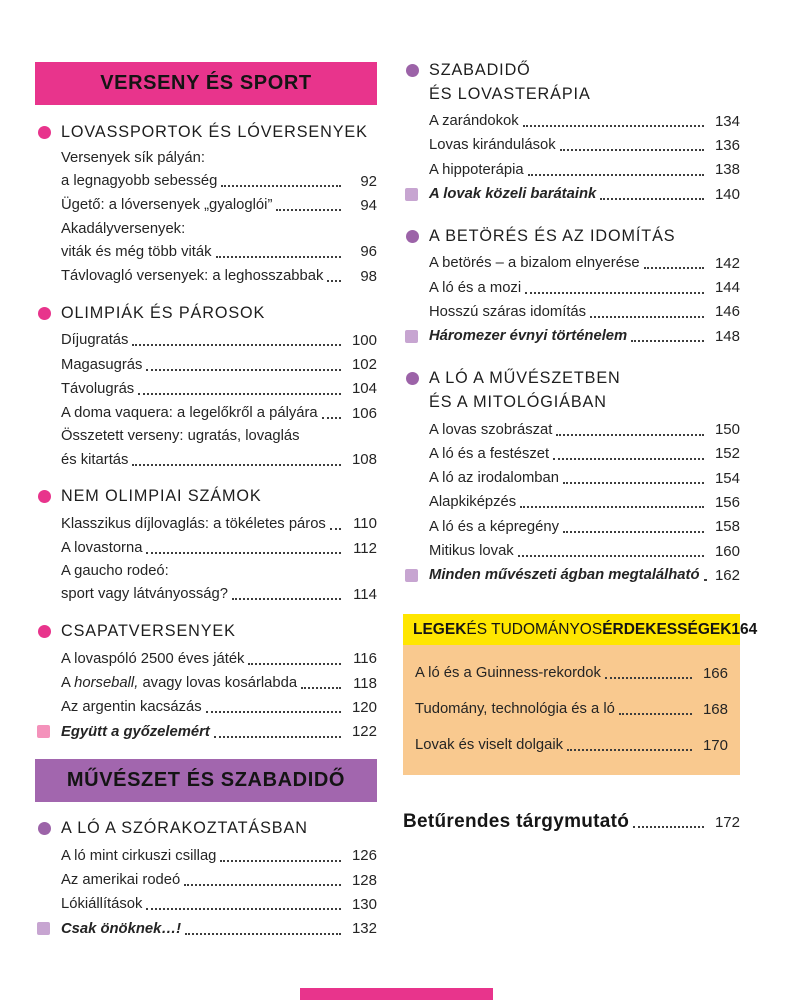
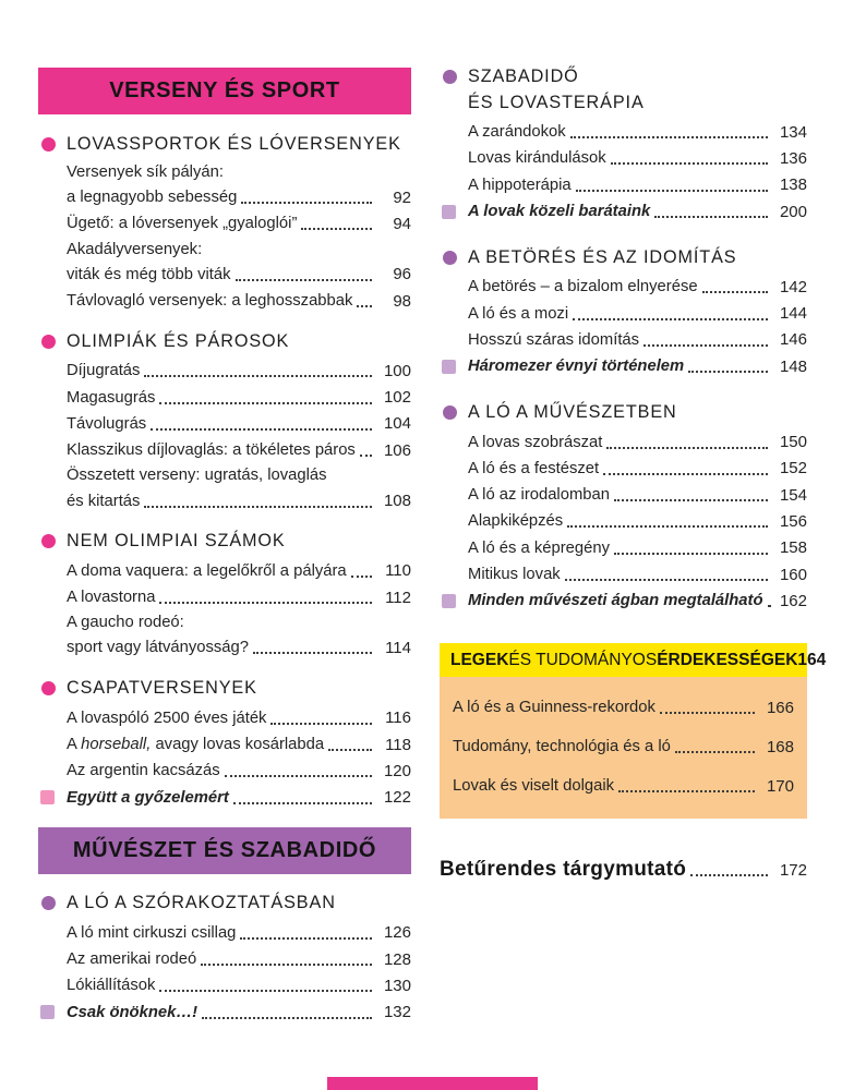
  VERSENY ÉS SPORT
  LOVASSPORTOK ÉS LÓVERSENYEK
  Versenyek sík pályán:
  a legnagyobb sebesség
  92
  Ügető: a lóversenyek „gyaloglói”
  94
  Akadályversenyek:
  viták és még több viták
  96
  Távlovagló versenyek: a leghosszabbak
  98
  OLIMPIÁK ÉS PÁROSOK
  Díjugratás
  100
  Magasugrás
  102
  Távolugrás
  104
- A doma vaquera: a legelőkről a pályára
+ Klasszikus díjlovaglás: a tökéletes páros
  106
  Összetett verseny: ugratás, lovaglás
  és kitartás
  108
  NEM OLIMPIAI SZÁMOK
- Klasszikus díjlovaglás: a tökéletes páros
+ A doma vaquera: a legelőkről a pályára
  110
  A lovastorna
  112
  A gaucho rodeó:
  sport vagy látványosság?
  114
  CSAPATVERSENYEK
  A lovaspóló 2500 éves játék
  116
  A horseball, avagy lovas kosárlabda
  118
  Az argentin kacsázás
  120
  Együtt a győzelemért
  122
  MŰVÉSZET ÉS SZABADIDŐ
  A LÓ A SZÓRAKOZTATÁSBAN
  A ló mint cirkuszi csillag
  126
  Az amerikai rodeó
  128
  Lókiállítások
  130
  Csak önöknek…!
  132
  SZABADIDŐ
  ÉS LOVASTERÁPIA
  A zarándokok
  134
  Lovas kirándulások
  136
  A hippoterápia
  138
  A lovak közeli barátaink
- 140
+ 200
  A BETÖRÉS ÉS AZ IDOMÍTÁS
  A betörés – a bizalom elnyerése
  142
  A ló és a mozi
  144
  Hosszú száras idomítás
  146
  Háromezer évnyi történelem
  148
  A LÓ A MŰVÉSZETBEN
- ÉS A MITOLÓGIÁBAN
  A lovas szobrászat
  150
  A ló és a festészet
  152
  A ló az irodalomban
  154
  Alapkiképzés
  156
  A ló és a képregény
  158
  Mitikus lovak
  160
  Minden művészeti ágban megtalálható
  162
  LEGEK
  ÉS TUDOMÁNYOS
  ÉRDEKESSÉGEK
  164
  A ló és a Guinness-rekordok
  166
  Tudomány, technológia és a ló
  168
  Lovak és viselt dolgaik
  170
  Betűrendes tárgymutató
  172
